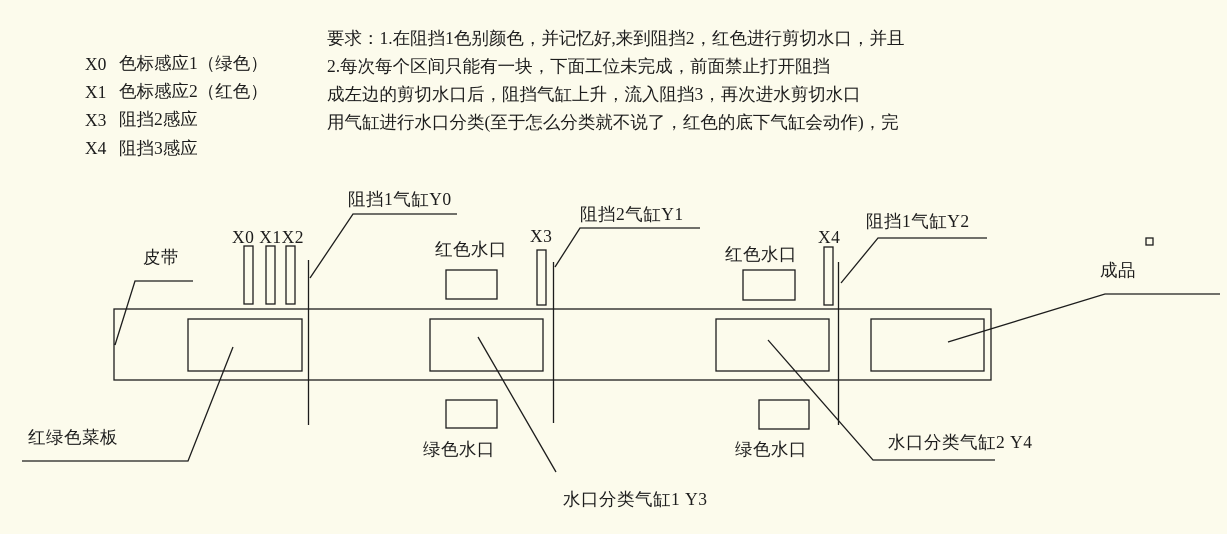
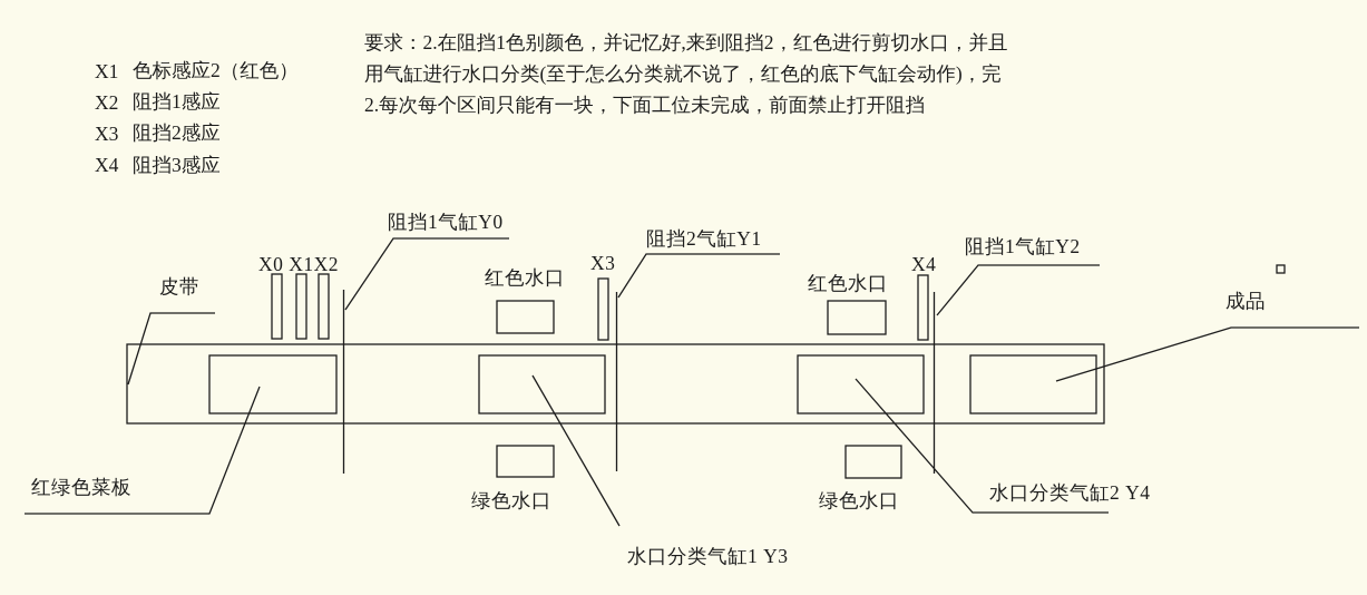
- X0
- 色标感应1（绿色）
  X1
  色标感应2（红色）
+ X2
+ 阻挡1感应
  X3
  阻挡2感应
  X4
  阻挡3感应
- 要求：1.在阻挡1色别颜色，并记忆好,来到阻挡2，红色进行剪切水口，并且
+ 要求：2.在阻挡1色别颜色，并记忆好,来到阻挡2，红色进行剪切水口，并且
- 2.每次每个区间只能有一块，下面工位未完成，前面禁止打开阻挡
+ 用气缸进行水口分类(至于怎么分类就不说了，红色的底下气缸会动作)，完
- 成左边的剪切水口后，阻挡气缸上升，流入阻挡3，再次进水剪切水口
- 用气缸进行水口分类(至于怎么分类就不说了，红色的底下气缸会动作)，完
+ 2.每次每个区间只能有一块，下面工位未完成，前面禁止打开阻挡
  皮带
  X0 X1X2
  阻挡1气缸Y0
  红色水口
  X3
  阻挡2气缸Y1
  红色水口
  X4
  阻挡1气缸Y2
  成品
  红绿色菜板
  绿色水口
  绿色水口
  水口分类气缸1 Y3
  水口分类气缸2 Y4
